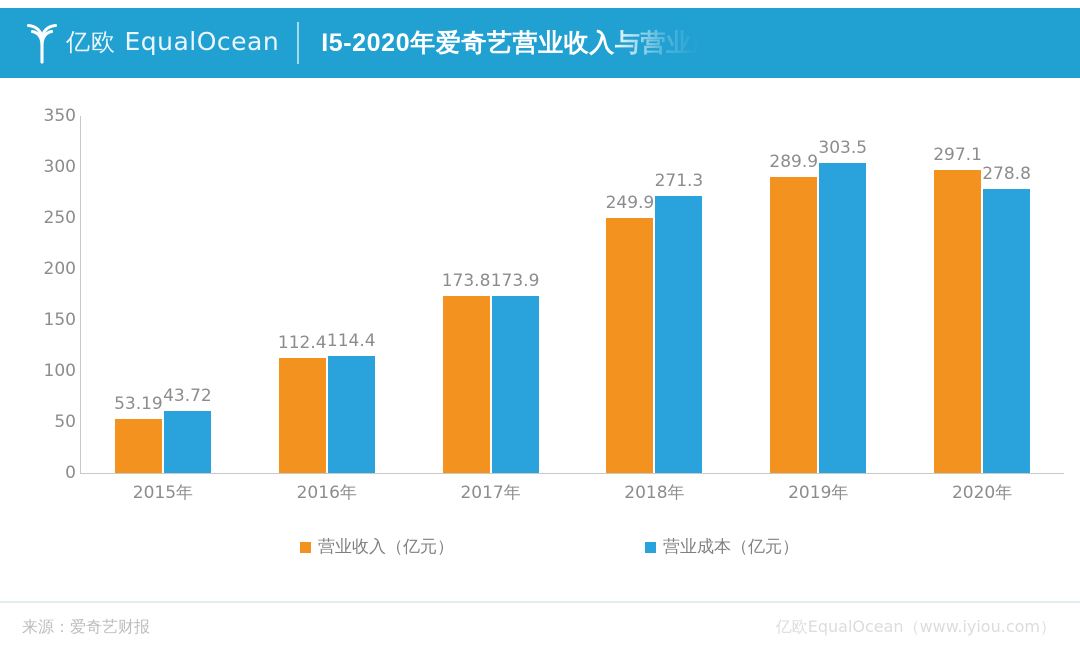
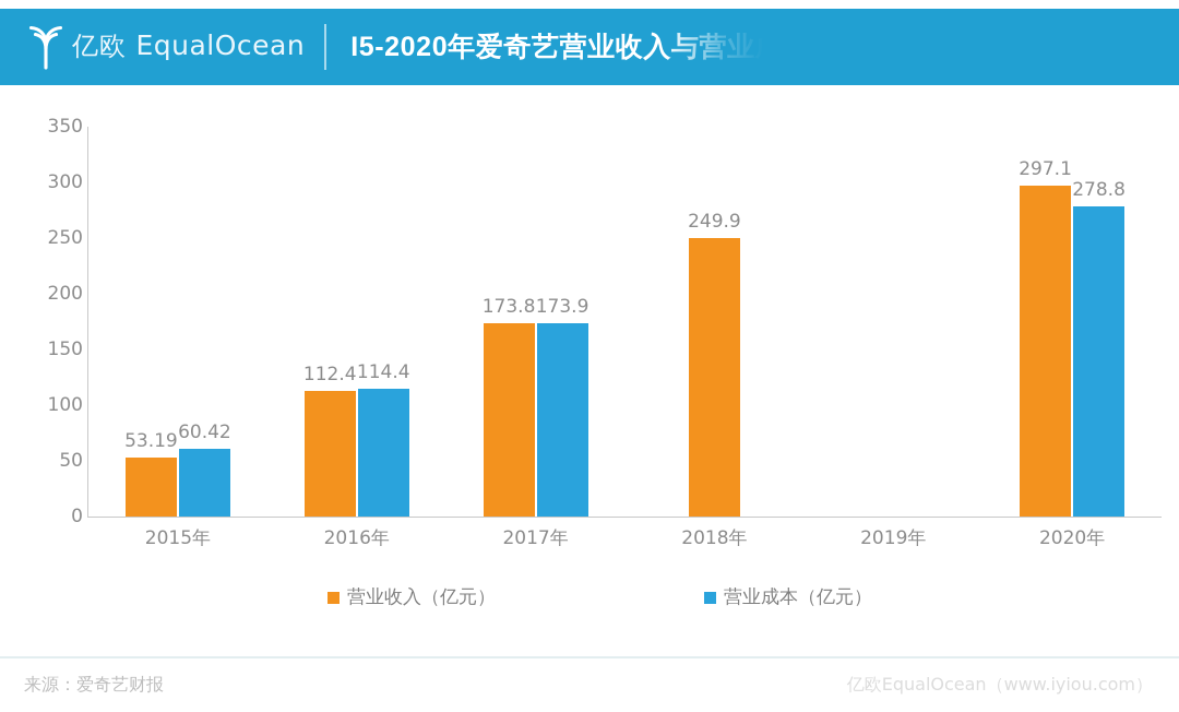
  亿欧 EqualOcean
  I5-2020年爱奇艺营业收入与营业成本对比
  0
  50
  100
  150
  200
  250
  300
  350
  53.19
- 43.72
+ 60.42
  112.4
  114.4
  173.8
  173.9
  249.9
- 271.3
- 289.9
- 303.5
  297.1
  278.8
  2015年
  2016年
  2017年
  2018年
  2019年
  2020年
  营业收入（亿元）
  营业成本（亿元）
  来源：爱奇艺财报
  亿欧EqualOcean（www.iyiou.com）
